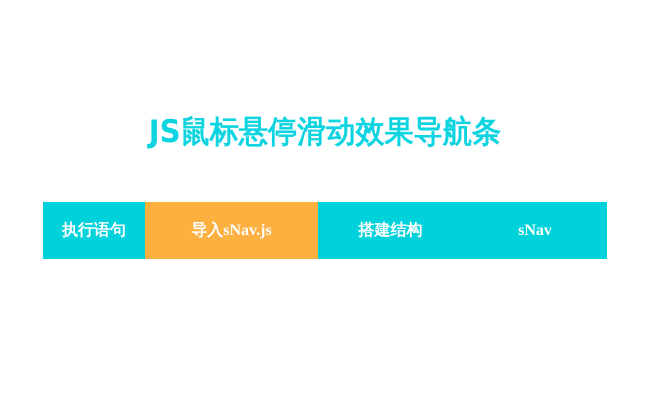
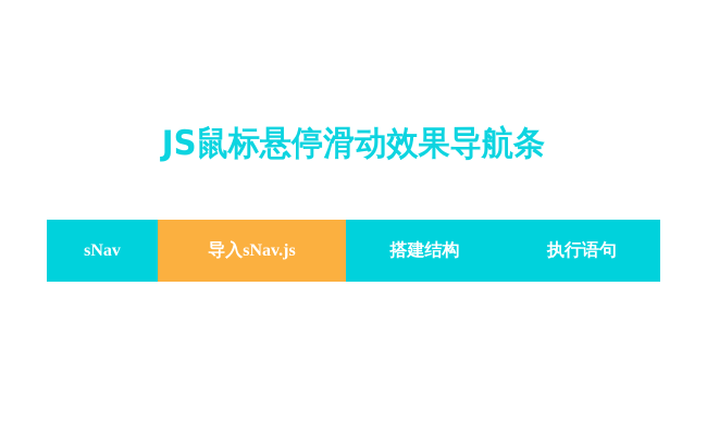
  JS鼠标悬停滑动效果导航条
- 执行语句
+ sNav
  导入sNav.js
  搭建结构
- sNav
+ 执行语句
